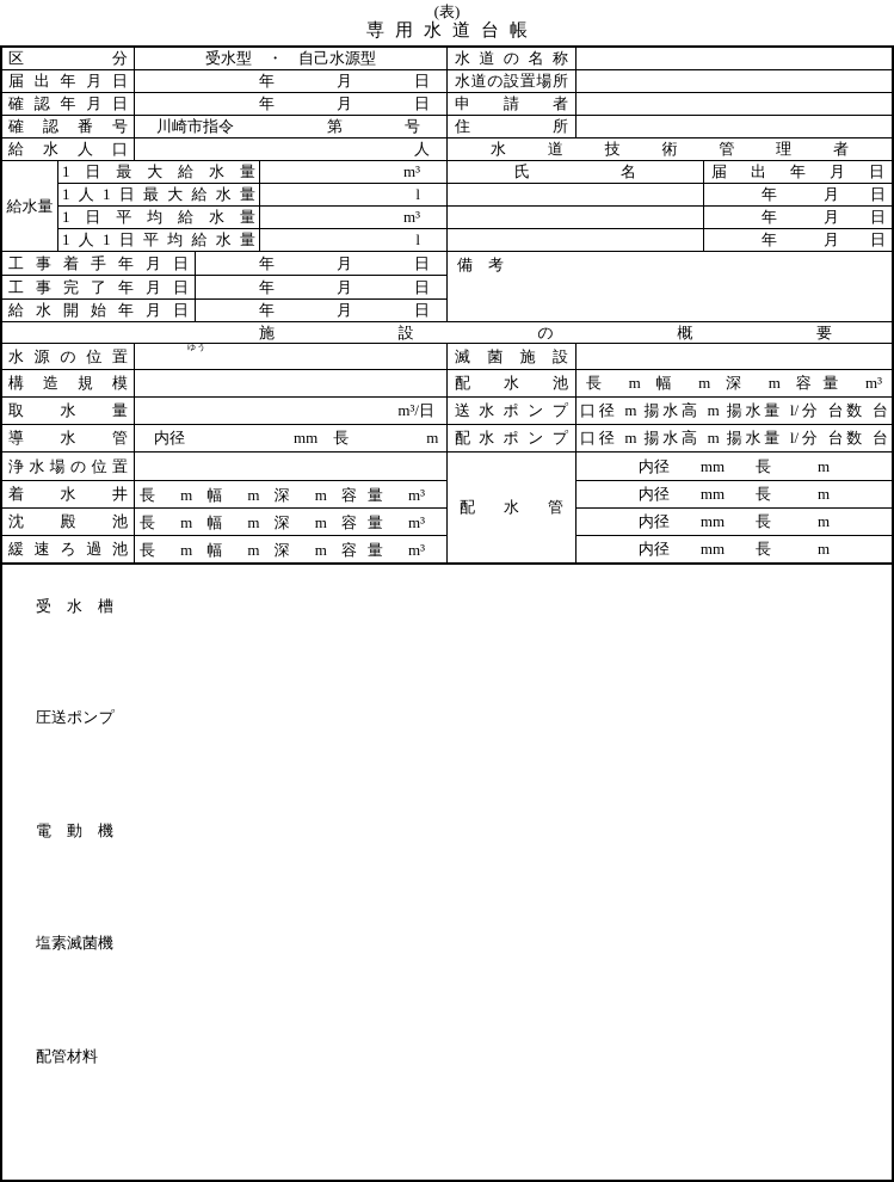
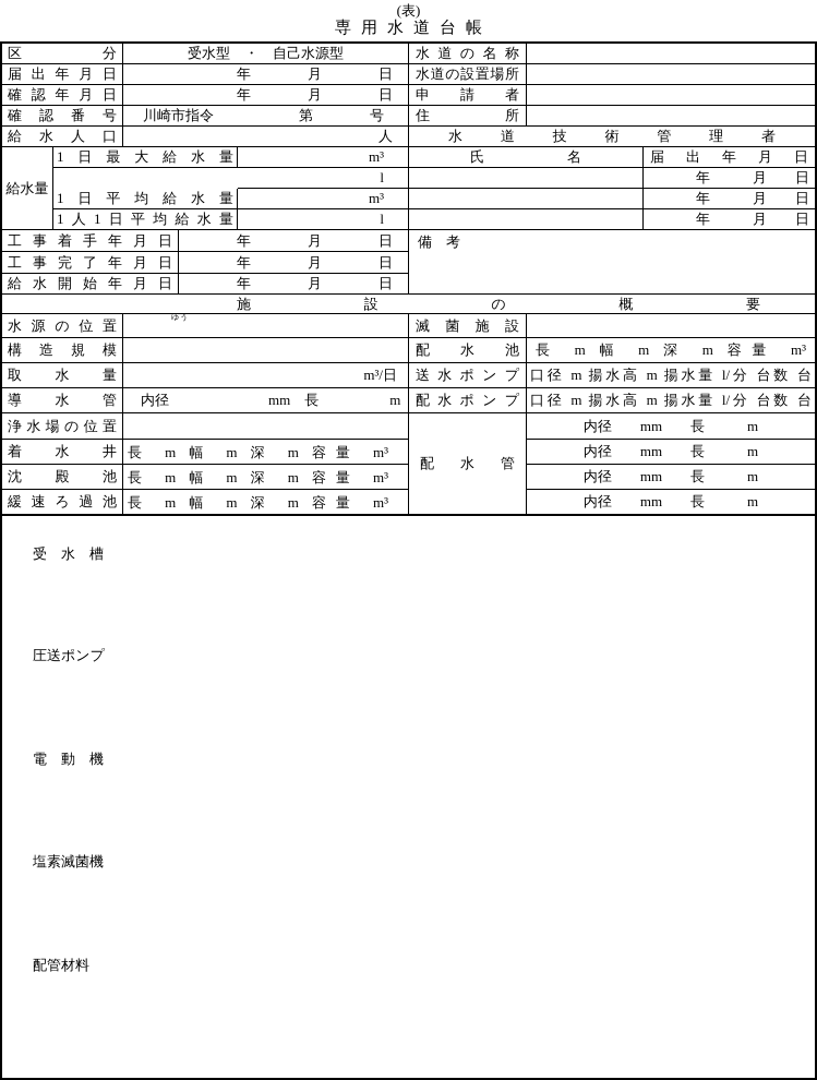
  (表)
  専用水道台帳
  区分
  受水型 ・ 自己水源型
  水道の名称
  届出年月日
  年 月 日
  水道の設置場所
  確認年月日
  年 月 日
  申請者
  確認番号
  川崎市指令 第 号
  住所
  給水人口
  人
  水道技術管理者
  給水量
  1日最大給水量
  m³
- 1人1日最大給水量
  l
  1日平均給水量
  m³
  1人1日平均給水量
  l
  氏名
  届出年月日
  年 月 日
  年 月 日
  年 月 日
  工事着手年月日
  年 月 日
  工事完了年月日
  年 月 日
  給水開始年月日
  年 月 日
  備 考
  施設の概要
  水源の位置
  ゆう
  滅菌施設
  構造規模
  配水池
  長 m 幅 m 深 m 容量 m³
  取水量
  m³/日
  送水ポンプ
  口径 m 揚水高 m 揚水量 l/分 台数 台
  導水管
  内径 mm 長 m
  配水ポンプ
  口径 m 揚水高 m 揚水量 l/分 台数 台
  浄水場の位置
  着水井
  長 m 幅 m 深 m 容量 m³
  沈殿池
  長 m 幅 m 深 m 容量 m³
  緩速ろ過池
  長 m 幅 m 深 m 容量 m³
  配水管
  内径 mm 長 m
  内径 mm 長 m
  内径 mm 長 m
  内径 mm 長 m
  受 水 槽
  圧送ポンプ
  電 動 機
  塩素滅菌機
  配管材料
